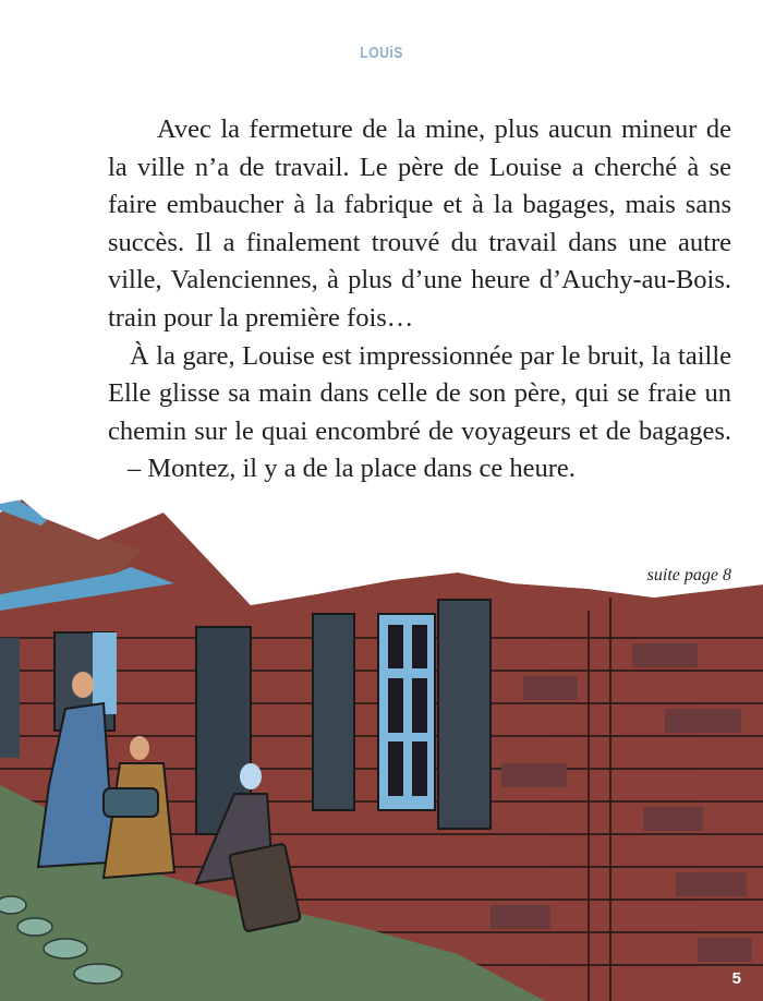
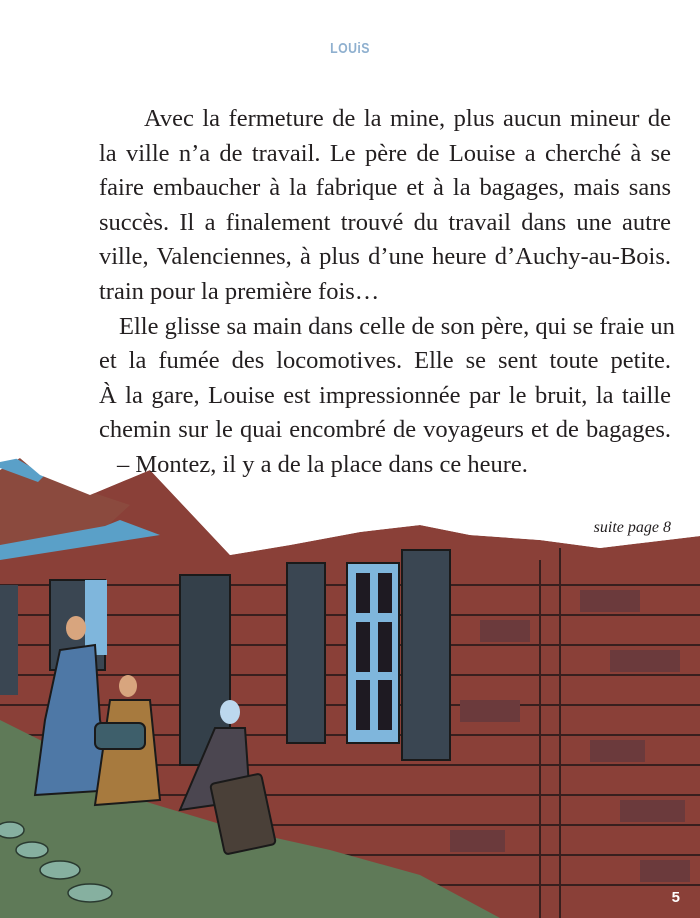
  LOUiS
  Avec la fermeture de la mine, plus aucun mineur de
  la ville n’a de travail. Le père de Louise a cherché à se
  faire embaucher à la fabrique et à la bagages, mais sans
  succès. Il a finalement trouvé du travail dans une autre
  ville, Valenciennes, à plus d’une heure d’Auchy-au-Bois.
  train pour la première fois…
- À la gare, Louise est impressionnée par le bruit, la taille
+ Elle glisse sa main dans celle de son père, qui se fraie un
+ et la fumée des locomotives. Elle se sent toute petite.
- Elle glisse sa main dans celle de son père, qui se fraie un
+ À la gare, Louise est impressionnée par le bruit, la taille
  chemin sur le quai encombré de voyageurs et de bagages.
  – Montez, il y a de la place dans ce heure.
  suite page 8
  5
